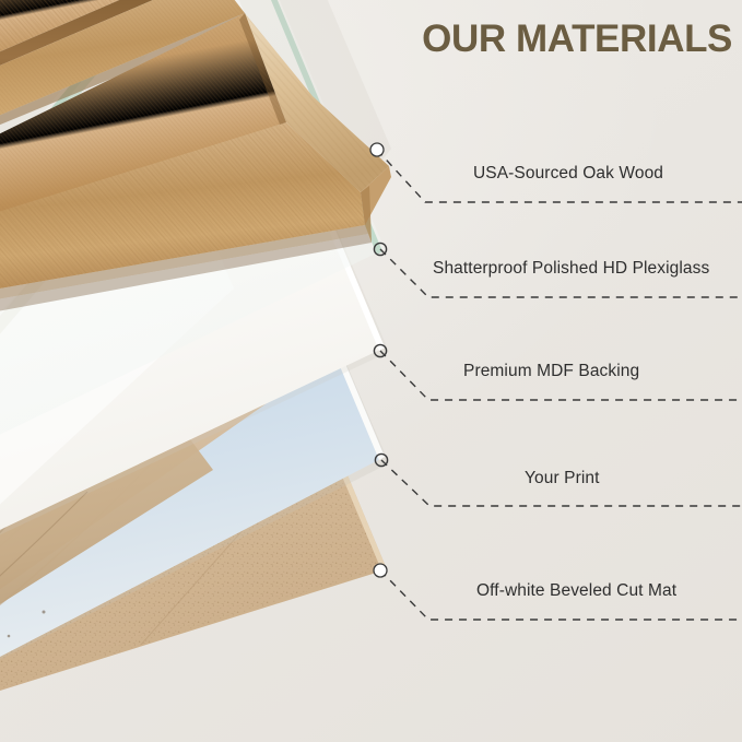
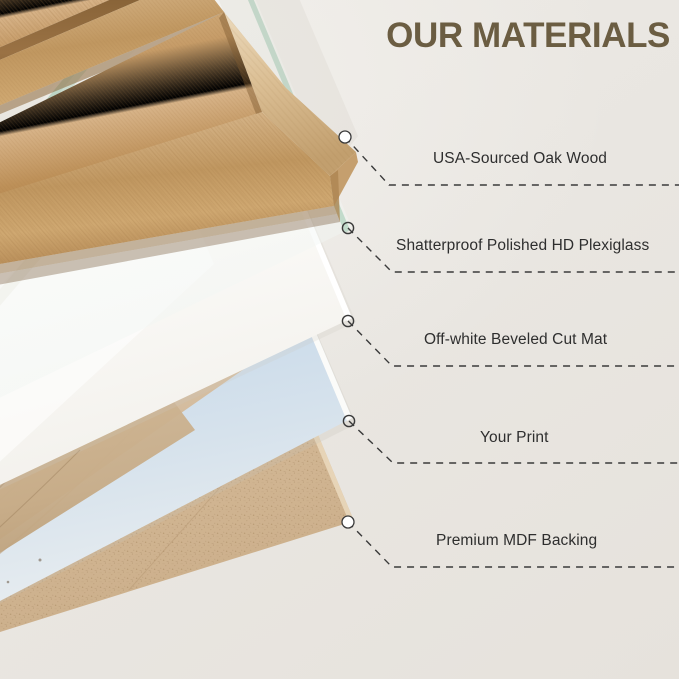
  OUR MATERIALS
  USA-Sourced Oak Wood
  Shatterproof Polished HD Plexiglass
- Premium MDF Backing
+ Off-white Beveled Cut Mat
  Your Print
- Off-white Beveled Cut Mat
+ Premium MDF Backing
